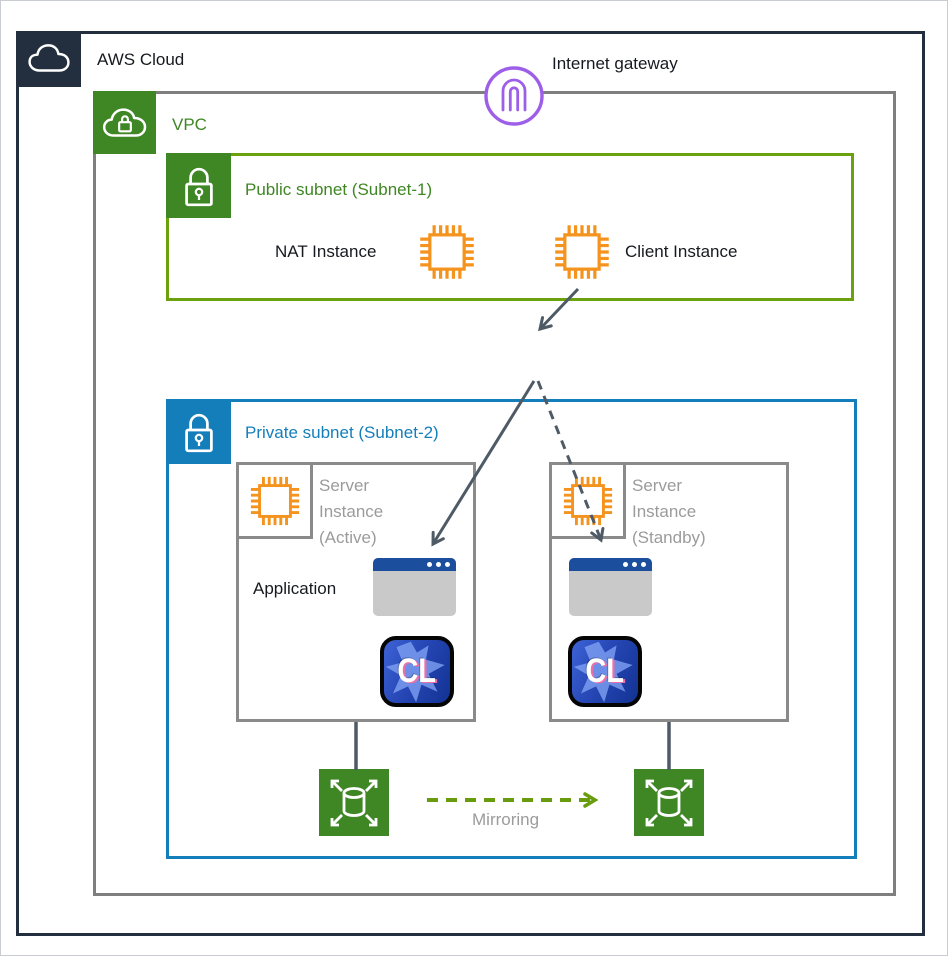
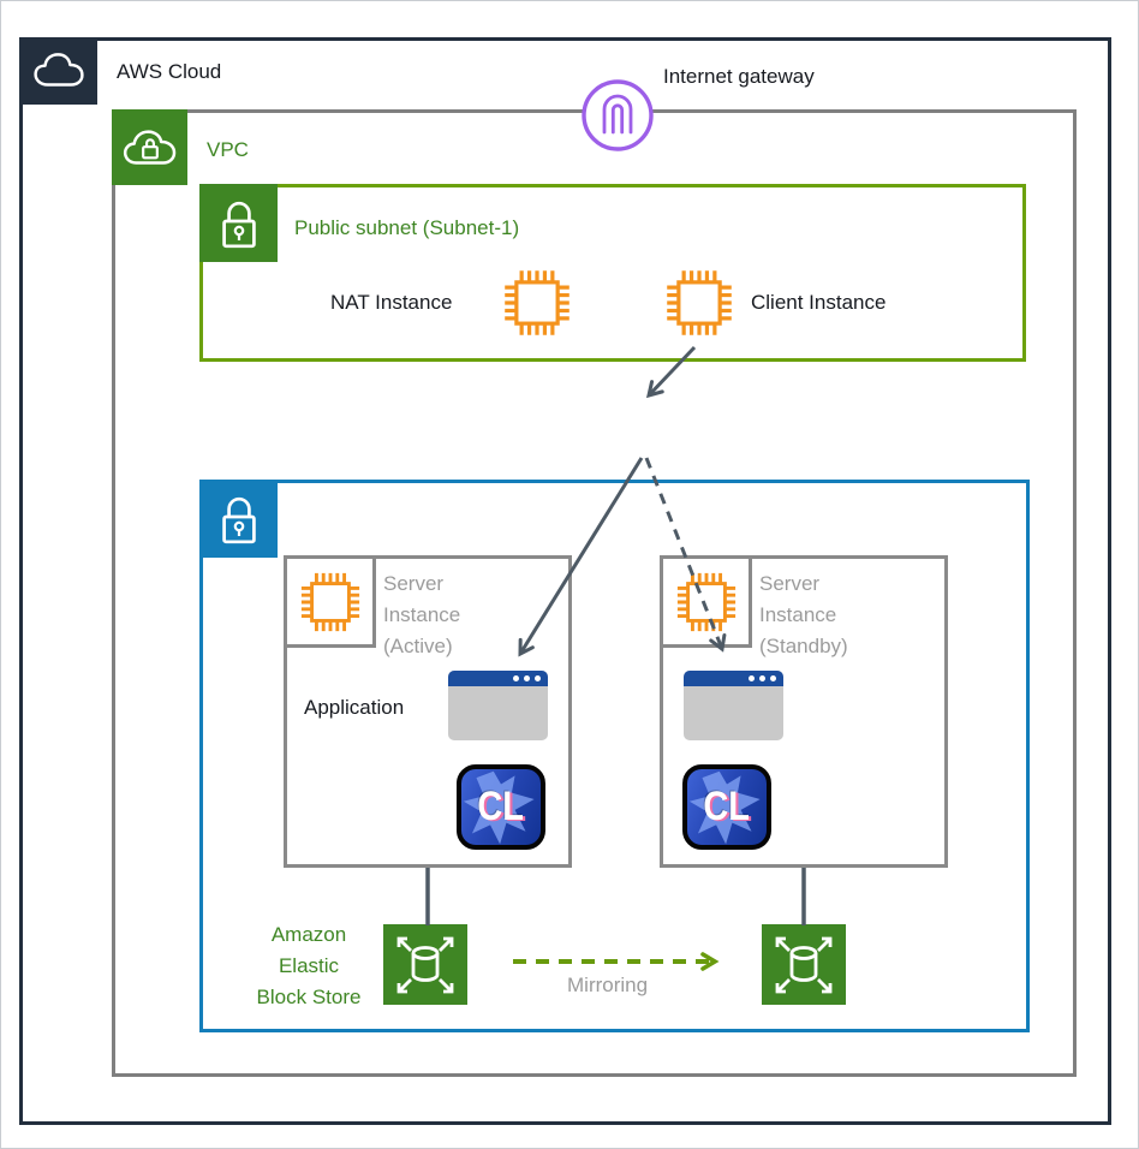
  AWS Cloud
  VPC
  Internet gateway
  Public subnet (Subnet-1)
  NAT Instance
  Client Instance
- Private subnet (Subnet-2)
  Server
  Instance
  (Active)
  Application
  CL
  Server
  Instance
  (Standby)
  CL
+ Amazon
+ Elastic
+ Block Store
  Mirroring
